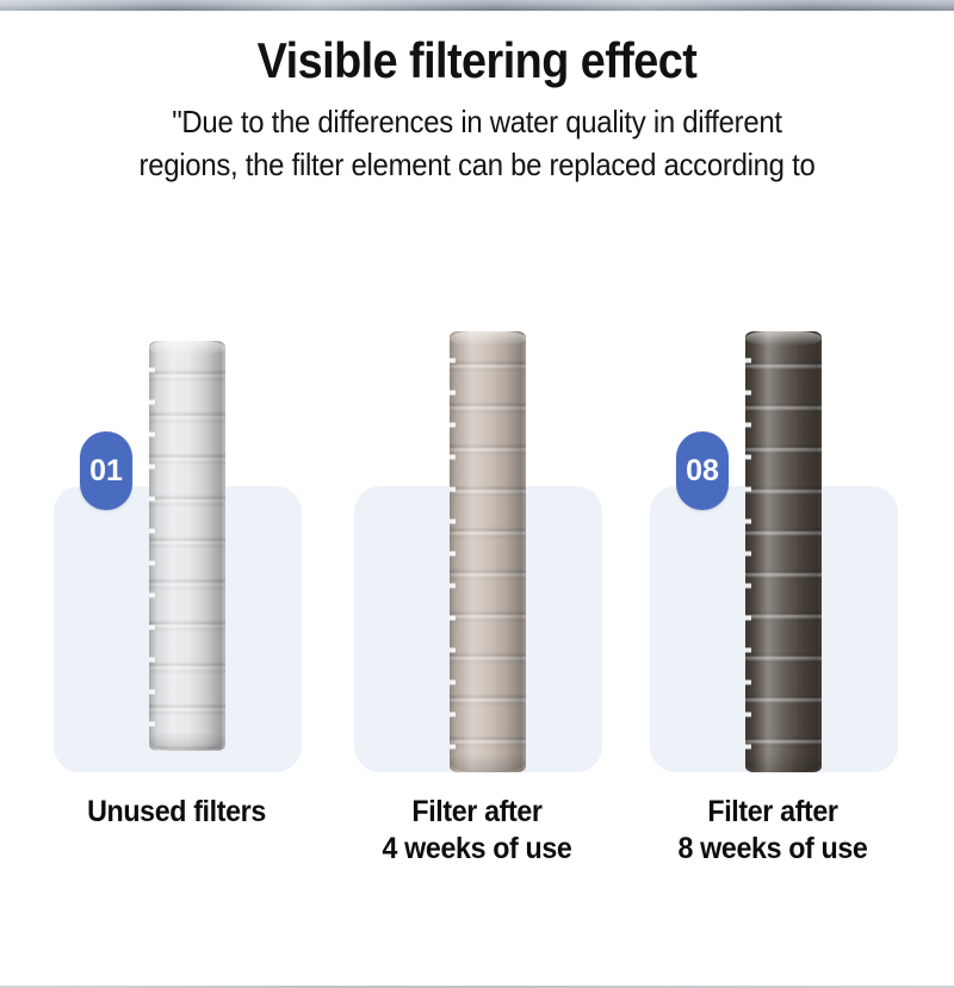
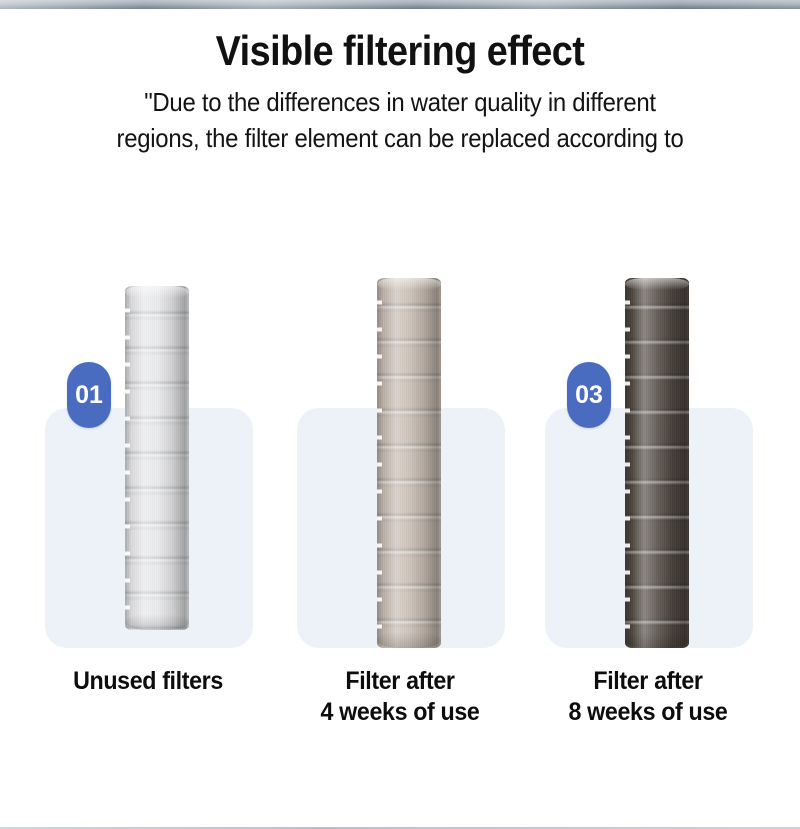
  Visible filtering effect
  "Due to the differences in water quality in different
  regions, the filter element can be replaced according to
  01
  Unused filters
  Filter after
  4 weeks of use
- 08
+ 03
  Filter after
  8 weeks of use
